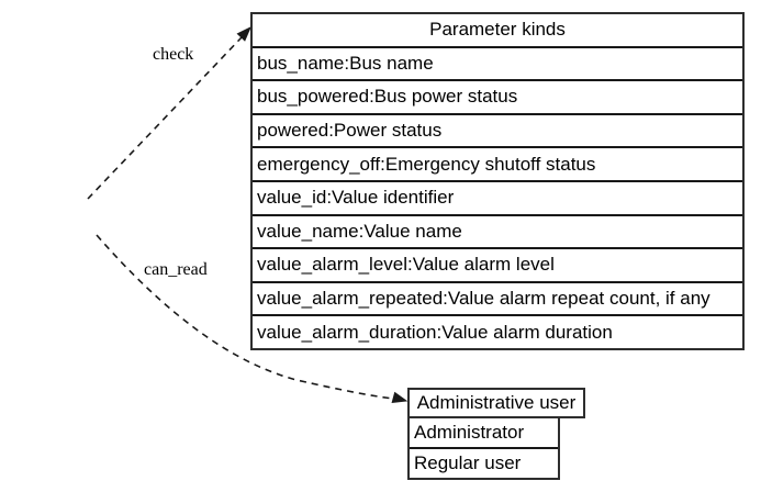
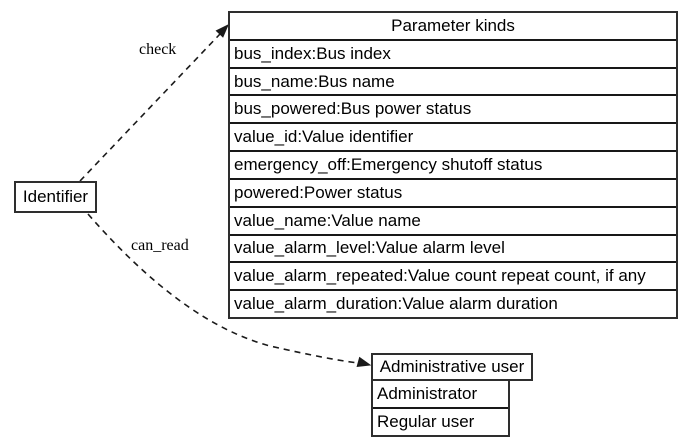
  check
  can_read
+ Identifier
  Parameter kinds
+ bus_index:Bus index
  bus_name:Bus name
  bus_powered:Bus power status
- powered:Power status
+ value_id:Value identifier
  emergency_off:Emergency shutoff status
- value_id:Value identifier
+ powered:Power status
  value_name:Value name
  value_alarm_level:Value alarm level
- value_alarm_repeated:Value alarm repeat count, if any
+ value_alarm_repeated:Value count repeat count, if any
  value_alarm_duration:Value alarm duration
  Administrative user
  Administrator
  Regular user
